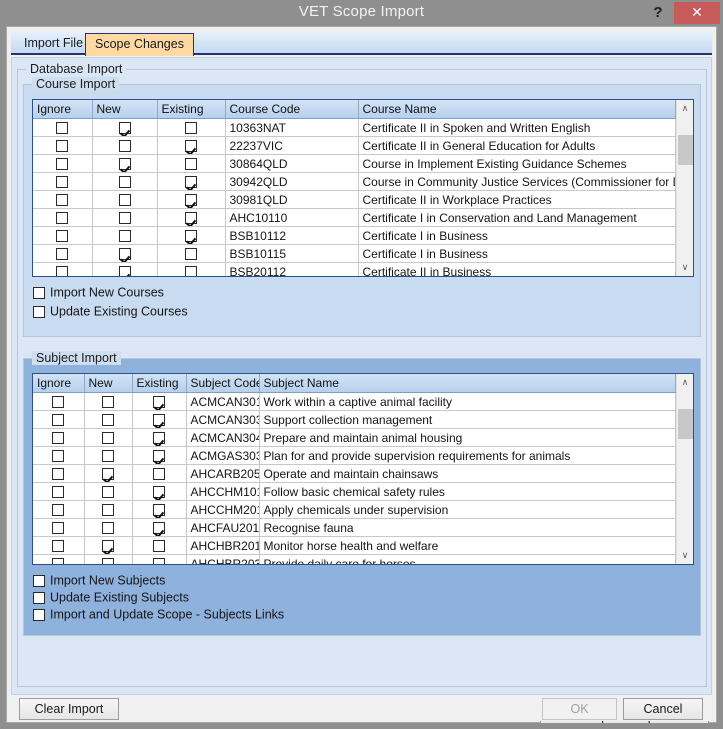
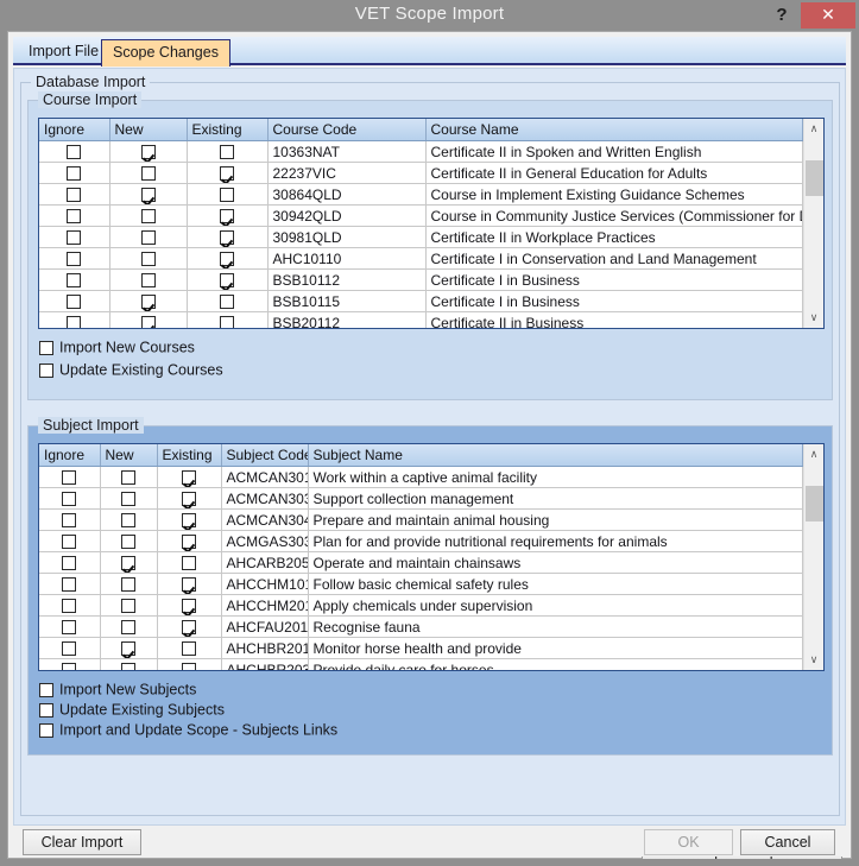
  VET Scope Import
  ?
  ✕
  Import File
  Scope Changes
  Database Import
  Course Import
  Ignore	New	Existing	Course Code	Course Name
  			10363NAT	Certificate II in Spoken and Written English
  			22237VIC	Certificate II in General Education for Adults
  			30864QLD	Course in Implement Existing Guidance Schemes
  			30942QLD	Course in Community Justice Services (Commissioner for
  			30981QLD	Certificate II in Workplace Practices
  			AHC10110	Certificate I in Conservation and Land Management
  			BSB10112	Certificate I in Business
  			BSB10115	Certificate I in Business
  			BSB20112	Certificate II in Business
  ∧
  ∨
  Import New Courses
  Update Existing Courses
  Subject Import
  Ignore	New	Existing	Subject Cod	Subject Name
  			ACMCAN30	Work within a captive animal facility
  			ACMCAN30	Support collection management
  			ACMCAN30	Prepare and maintain animal housing
- 			ACMGAS30	Plan for and provide supervision requirements for animals
+ 			ACMGAS30	Plan for and provide nutritional requirements for animals
  			AHCARB205	Operate and maintain chainsaws
  			AHCCHM10	Follow basic chemical safety rules
  			AHCCHM20	Apply chemicals under supervision
  			AHCFAU201	Recognise fauna
- 			AHCHBR201	Monitor horse health and welfare
+ 			AHCHBR201	Monitor horse health and provide
  			AHCHBR203	Provide daily care for horses
  ∧
  ∨
  Import New Subjects
  Update Existing Subjects
  Import and Update Scope - Subjects Links
  Clear Import
  OK
  Cancel
